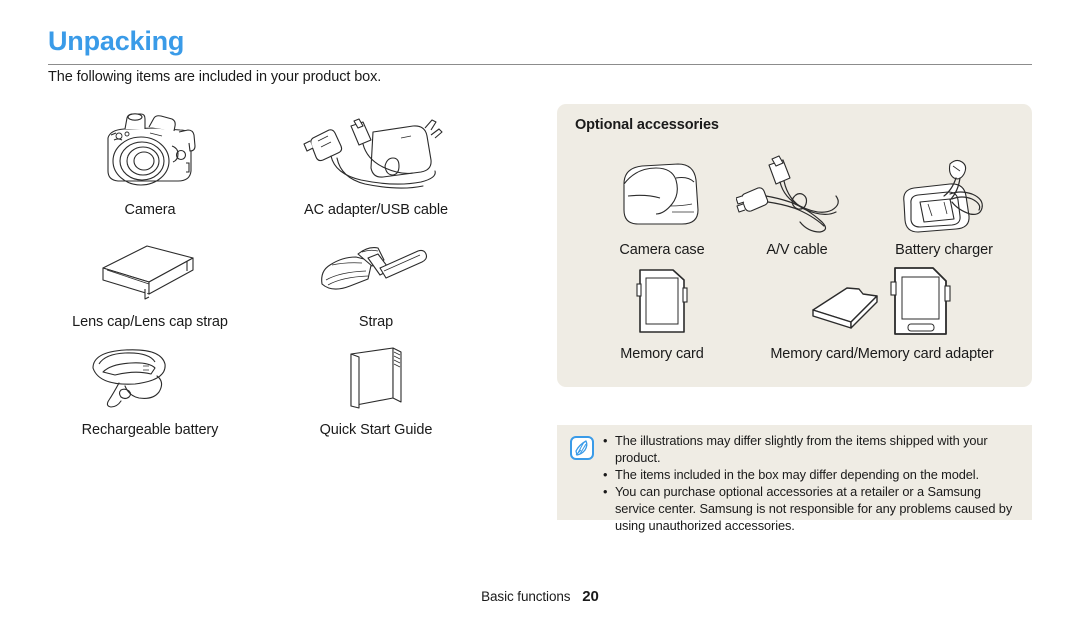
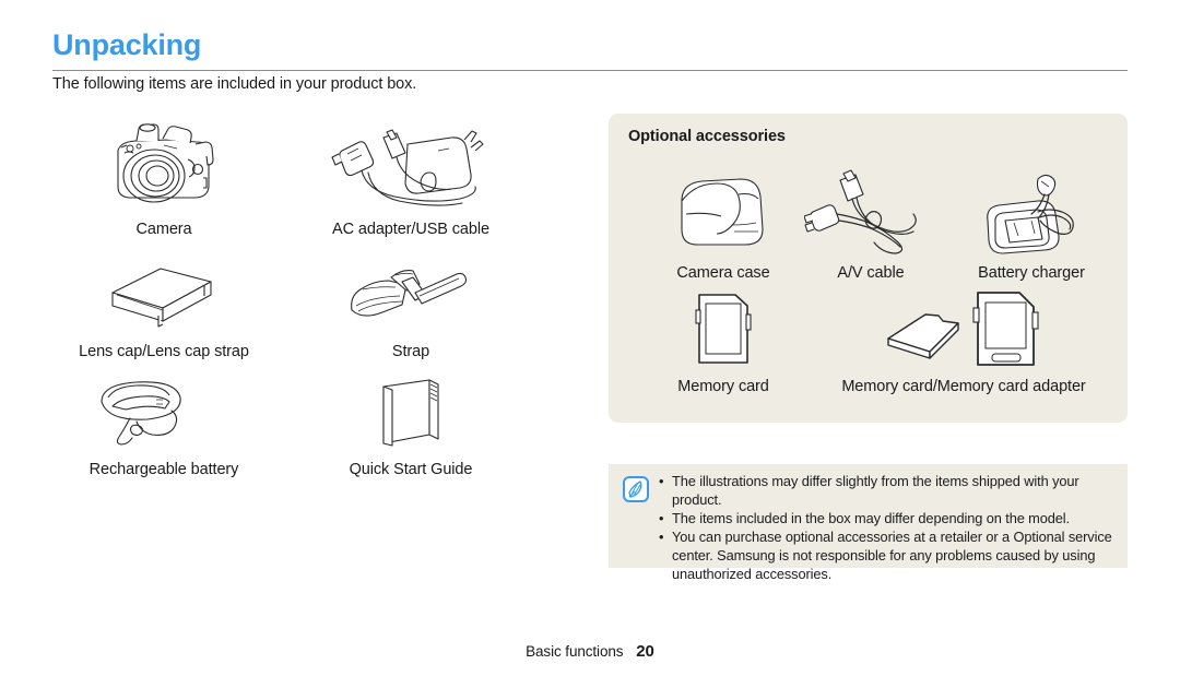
  Unpacking
  The following items are included in your product box.
  Camera
  AC adapter/USB cable
  Lens cap/Lens cap strap
  Strap
  Rechargeable battery
  Quick Start Guide
  Optional accessories
  Camera case
  A/V cable
  Battery charger
  Memory card
  Memory card/Memory card adapter
  •
  The illustrations may differ slightly from the items shipped with your product.
  •
  The items included in the box may differ depending on the model.
  •
- You can purchase optional accessories at a retailer or a Samsung service center. Samsung is not responsible for any problems caused by using unauthorized accessories.
+ You can purchase optional accessories at a retailer or a Optional service center. Samsung is not responsible for any problems caused by using unauthorized accessories.
  Basic functions 20
